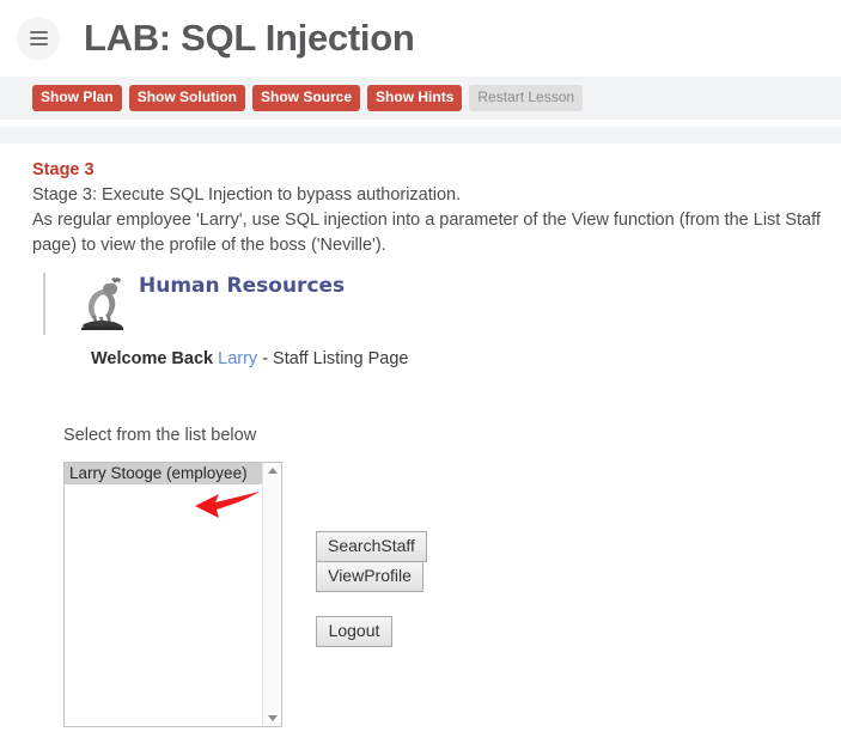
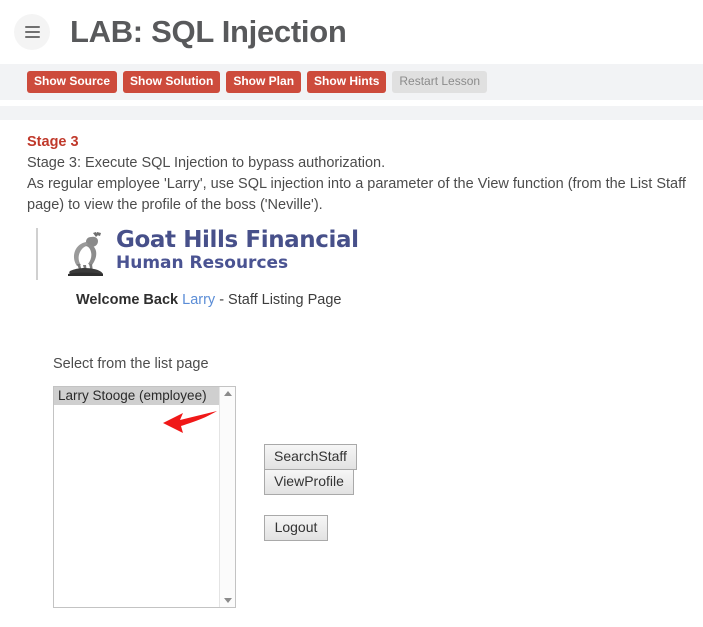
  LAB: SQL Injection
- Show Plan
+ Show Source
  Show Solution
- Show Source
+ Show Plan
  Show Hints
  Restart Lesson
  Stage 3
  Stage 3: Execute SQL Injection to bypass authorization.
  As regular employee 'Larry', use SQL injection into a parameter of the View function (from the List Staff page) to view the profile of the boss ('Neville').
+ Goat Hills Financial
  Human Resources
  Welcome Back Larry - Staff Listing Page
- Select from the list below
+ Select from the list page
  Larry Stooge (employee)
  SearchStaff
  ViewProfile
  Logout
